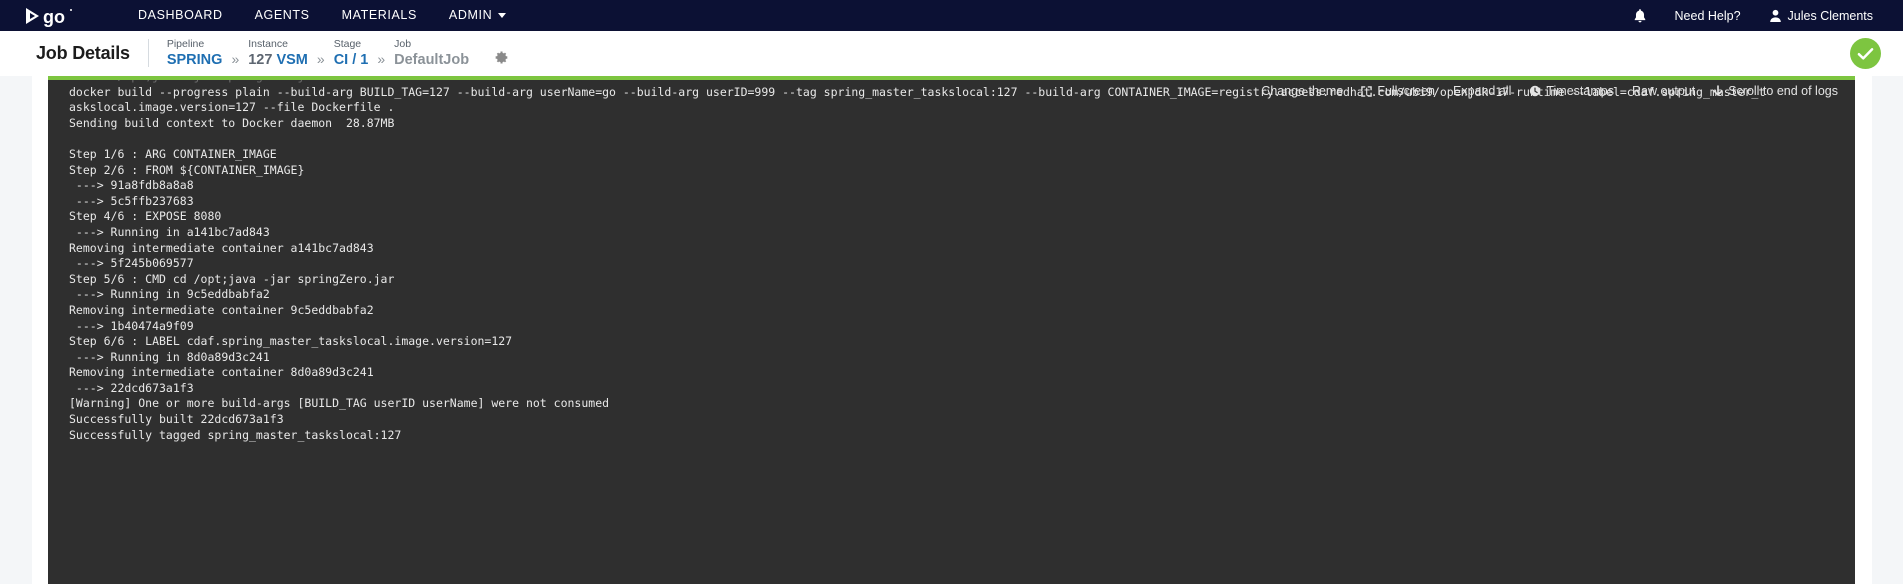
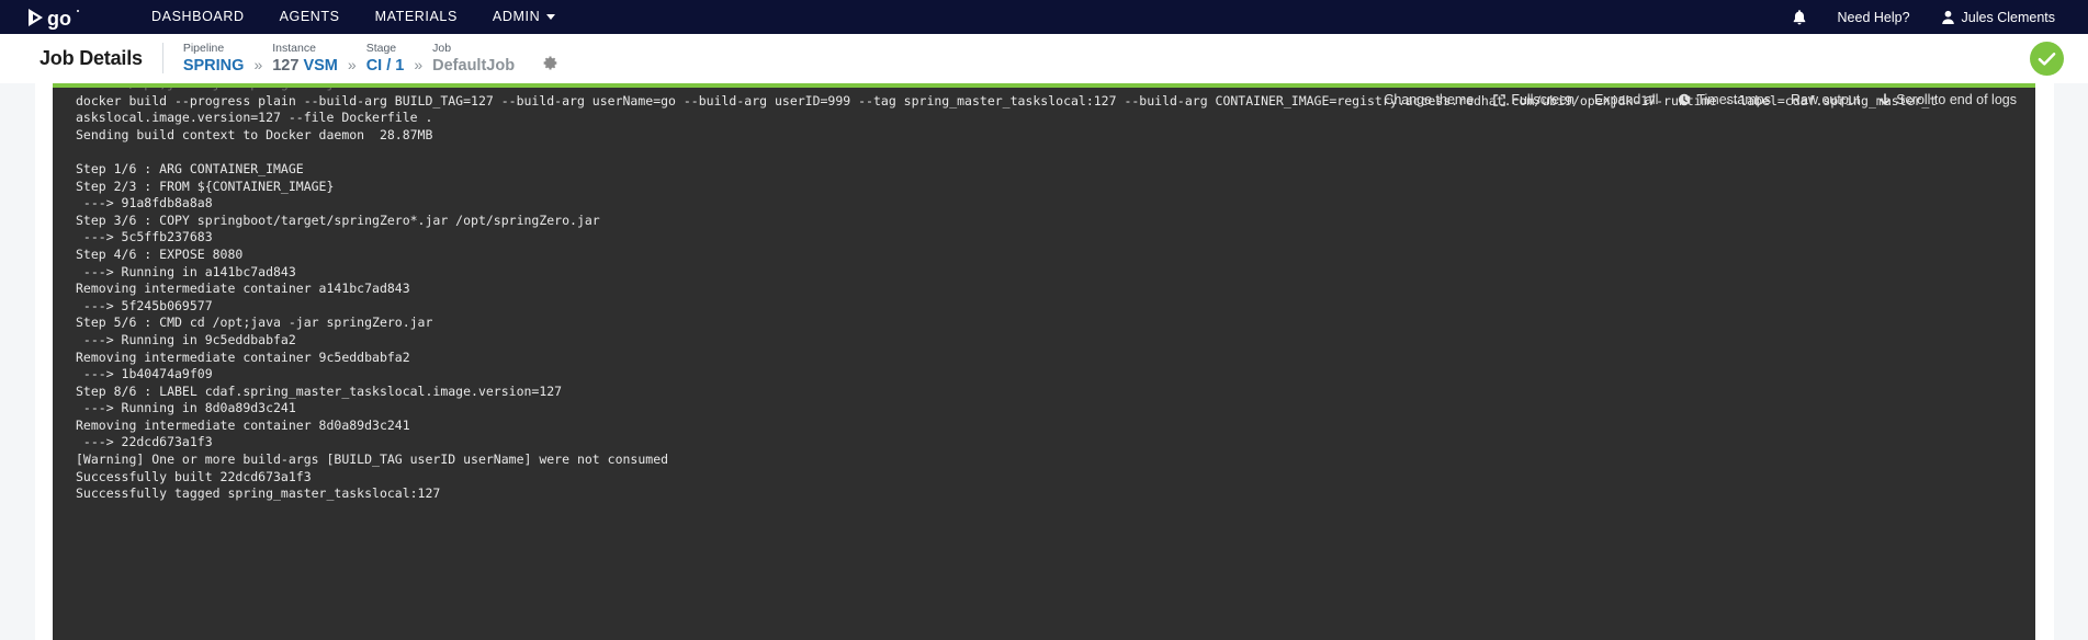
  go
  DASHBOARD
  AGENTS
  MATERIALS
  ADMIN
  Need Help?
  Jules Clements
  Job Details
  Pipeline
  SPRING
  »
  Instance
  127 VSM
  »
  Stage
  CI / 1
  »
  Job
  DefaultJob
  Change theme
  Fullscreen
  Expand all
  Timestamps
  Raw output
  Scroll to end of logs
  docker build --progress plain --build-arg BUILD_TAG=127 --build-arg userName=go --build-arg userID=999 --tag spring_master_taskslocal:127 --build-arg CONTAINER_IMAGE=registry.access.redhat.com/ubi9/openjdk-17-ruime --label=cdaf.spring_master_t
  askslocal.image.version=127 --file Dockerfile .
  Sending build context to Docker daemon 28.87MB
  Step 1/6 : ARG CONTAINER_IMAGE
- Step 2/6 : FROM ${CONTAINER_IMAGE}
+ Step 2/3 : FROM ${CONTAINER_IMAGE}
  ---> 91a8fdb8a8a8
+ Step 3/6 : COPY springboot/target/springZero*.jar /opt/springZero.jar
  ---> 5c5ffb237683
  Step 4/6 : EXPOSE 8080
  ---> Running in a141bc7ad843
  Removing intermediate container a141bc7ad843
  ---> 5f245b069577
  Step 5/6 : CMD cd /opt;java -jar springZero.jar
  ---> Running in 9c5eddbabfa2
  Removing intermediate container 9c5eddbabfa2
  ---> 1b40474a9f09
- Step 6/6 : LABEL cdaf.spring_master_taskslocal.image.version=127
+ Step 8/6 : LABEL cdaf.spring_master_taskslocal.image.version=127
  ---> Running in 8d0a89d3c241
  Removing intermediate container 8d0a89d3c241
  ---> 22dcd673a1f3
  [Warning] One or more build-args [BUILD_TAG userID userName] were not consumed
  Successfully built 22dcd673a1f3
  Successfully tagged spring_master_taskslocal:127
